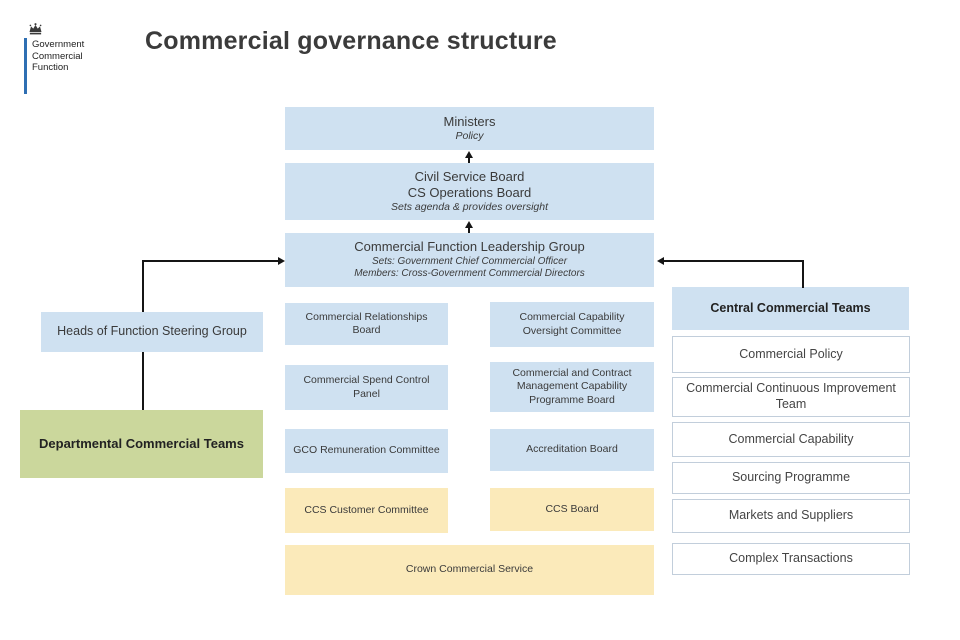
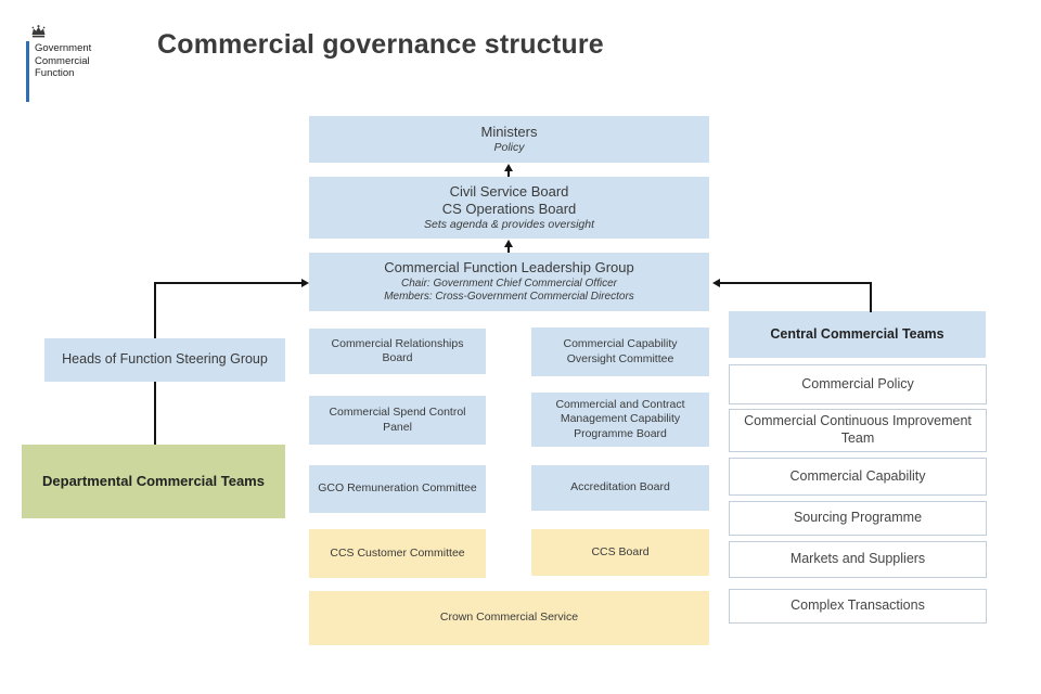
  Government
  Commercial
  Function
  Commercial governance structure
  Ministers
  Policy
  Civil Service Board
  CS Operations Board
  Sets agenda & provides oversight
  Commercial Function Leadership Group
- Sets: Government Chief Commercial Officer
+ Chair: Government Chief Commercial Officer
  Members: Cross-Government Commercial Directors
  Heads of Function Steering Group
  Departmental Commercial Teams
  Commercial Relationships Board
  Commercial Capability Oversight Committee
  Commercial Spend Control Panel
  Commercial and Contract Management Capability Programme Board
  GCO Remuneration Committee
  Accreditation Board
  CCS Customer Committee
  CCS Board
  Crown Commercial Service
  Central Commercial Teams
  Commercial Policy
  Commercial Continuous Improvement Team
  Commercial Capability
  Sourcing Programme
  Markets and Suppliers
  Complex Transactions
